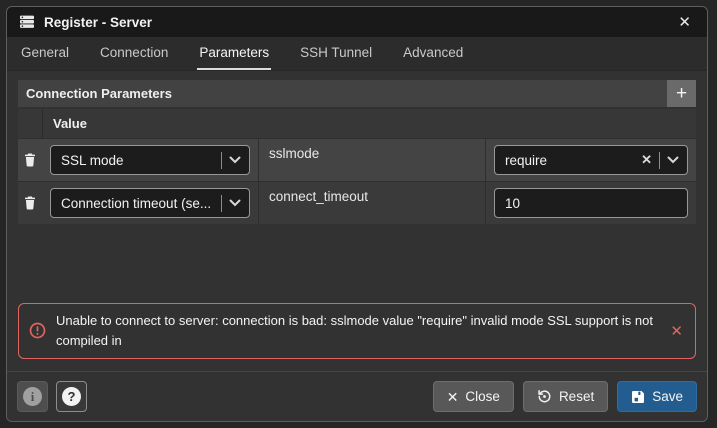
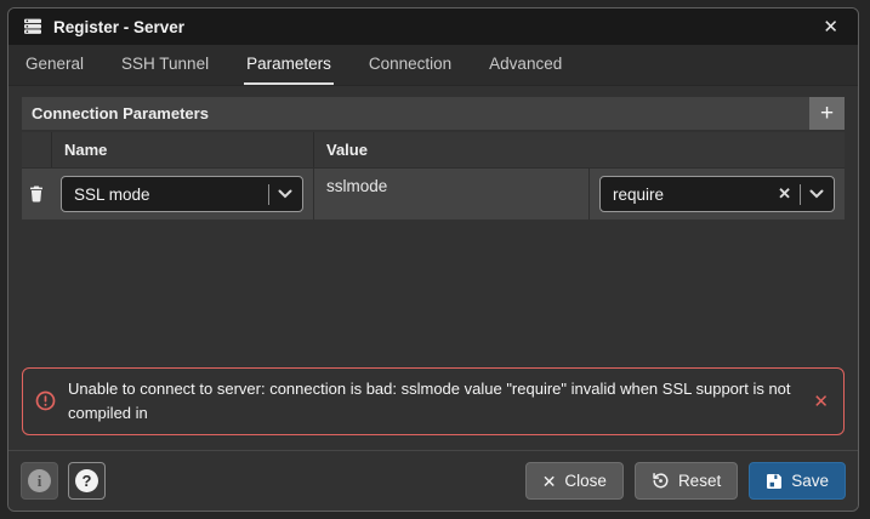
  Register - Server
  ✕
  General
- Connection
+ SSH Tunnel
  Parameters
- SSH Tunnel
+ Connection
  Advanced
  Connection Parameters
  +
+ Name
  Value
  SSL mode
  sslmode
  require
  ✕
- Connection timeout (se...
- connect_timeout
- 10
- Unable to connect to server: connection is bad: sslmode value "require" invalid mode SSL support is not compiled in
+ Unable to connect to server: connection is bad: sslmode value "require" invalid when SSL support is not compiled in
  ✕
  i
  ?
  ✕
  Close
  Reset
  Save
